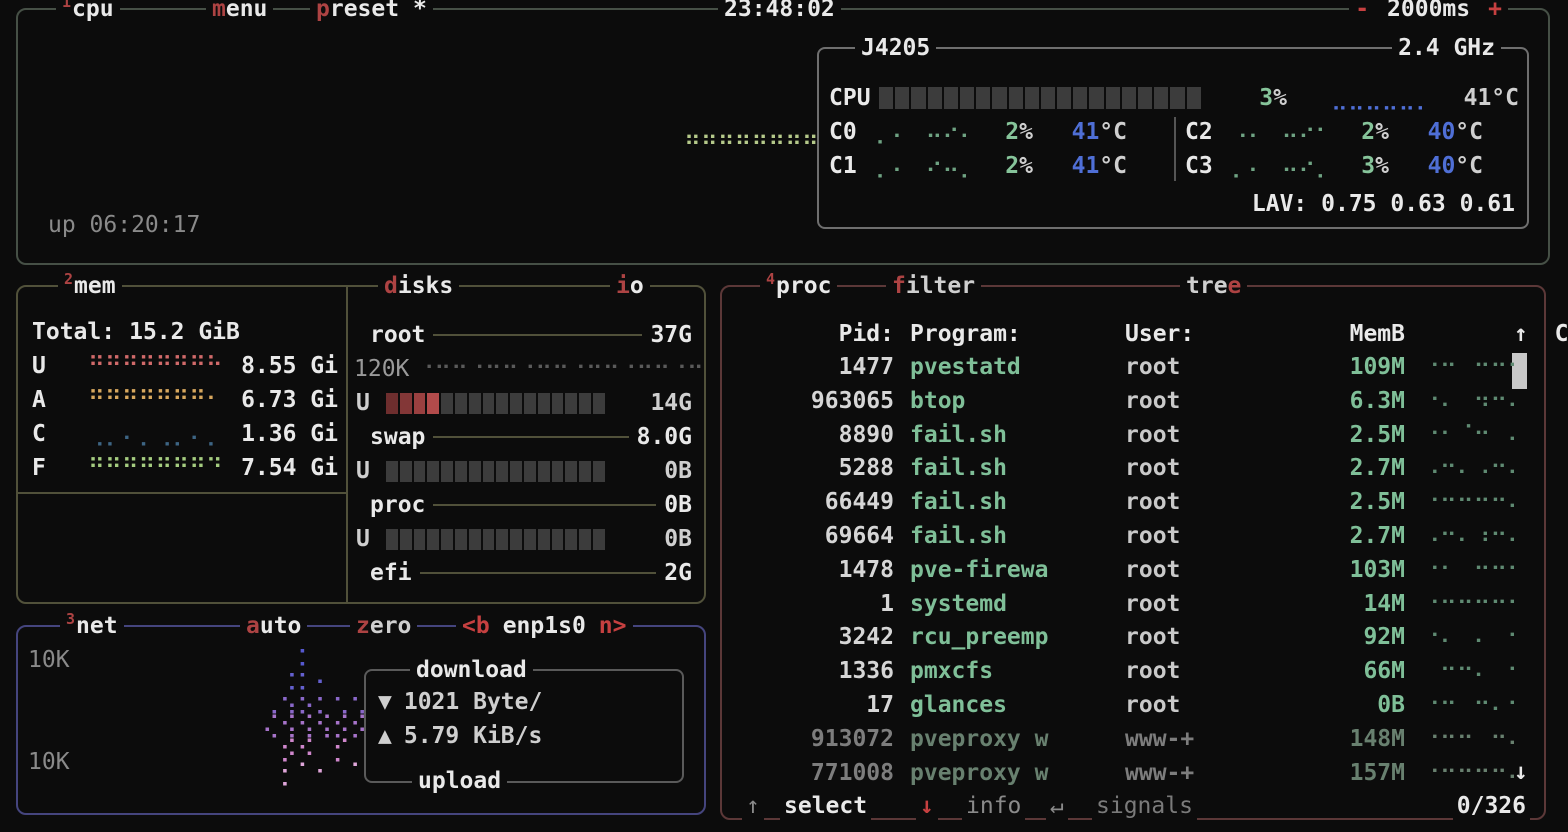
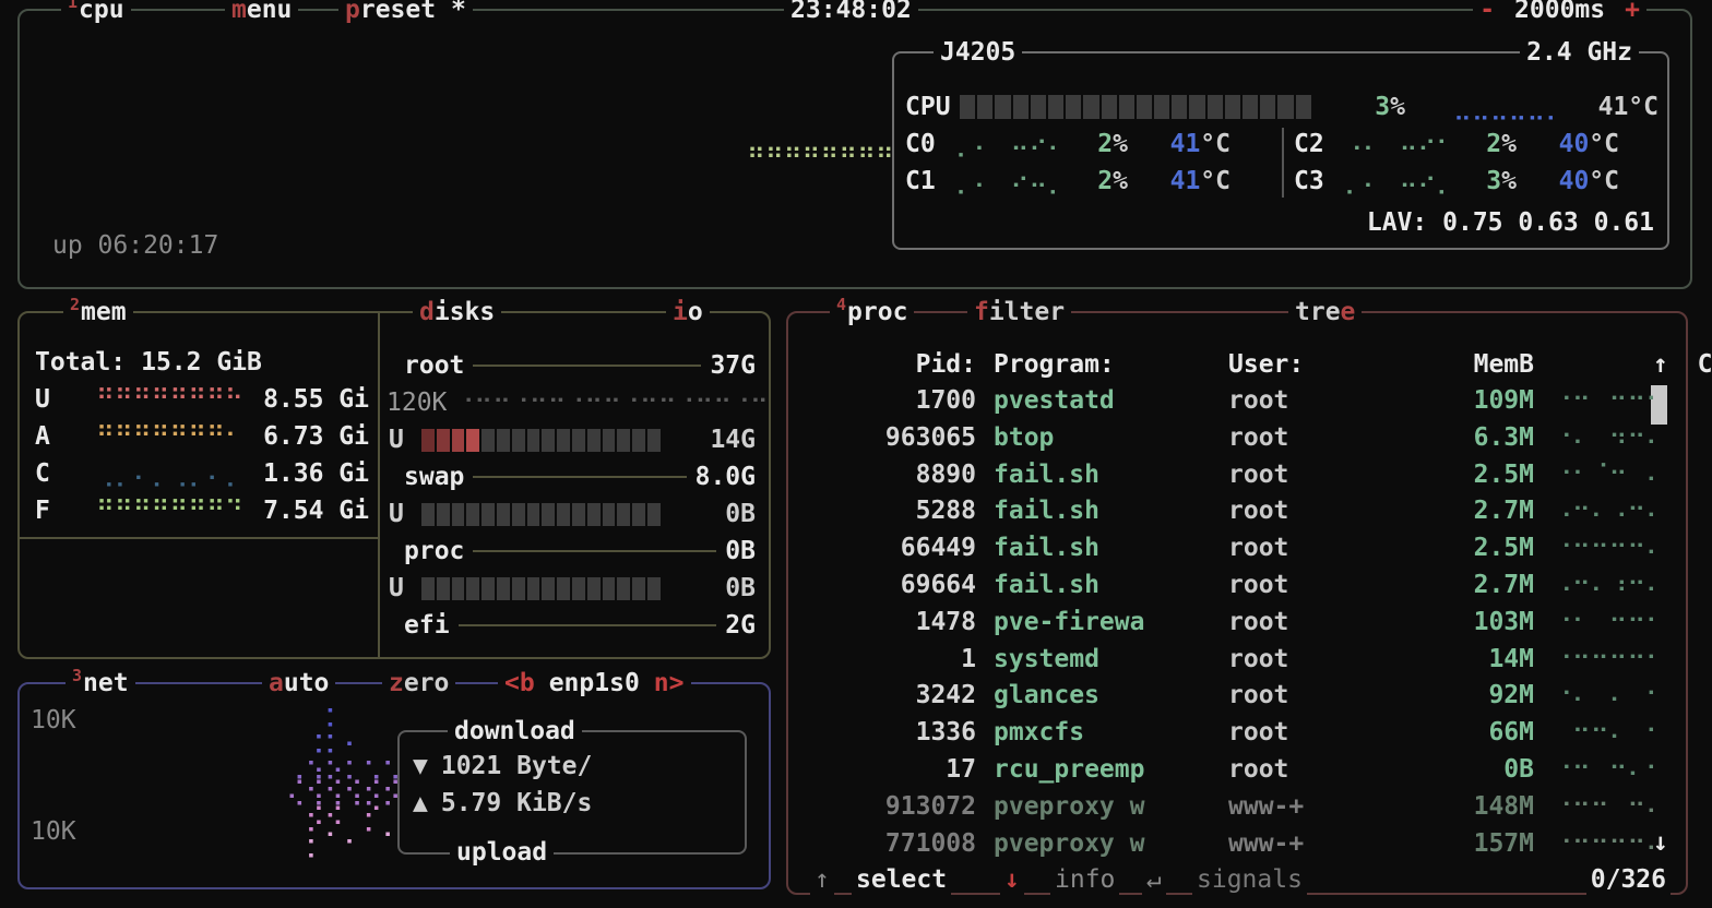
  1
  cpu
  m
  enu
  p
  reset *
  23:48:02
  -
  2000ms
  +
  ⠶⠶⠶⠶⠶⠶⠶⠶
  up 06:20:17
  J4205
  2.4 GHz
  CPU
  3%
  ⣀⣀⣀⣀⣀⡀
  41°C
  C0
  ⡀⠄⠀⠤⠔⠄
  2%
  41°C
  C1
  ⡀⠄⠀⠔⠤⡀
  2%
  41°C
  C2
  ⠠⠄⠀⠤⠔⠂
  2%
  40°C
  C3
  ⡀⠄⠀⠤⠔⡀
  3%
  40°C
  LAV: 0.75 0.63 0.61
  2
  mem
  d
  isks
  i
  o
  Total: 15.2 GiB
  U
  ⠛⠛⠛⠛⠛⠛⠛
  8.55 Gi
  A
  ⠛⠛⠛⠛⠛⠛⠛
  6.73 Gi
  C
  ⢀⡀⠄⡀⢀⡀⠄
  1.36 Gi
  F
  ⠛⠛⠛⠛⠛⠛⠛
  7.54 Gi
  root
  37G
  120K
  ⠐⠒⠒⠐⠒⠒⠐⠒⠒⠐⠒⠒⠐⠒⠒⠐⠒
  U
  14G
  swap
  8.0G
  U
  0B
  proc
  0B
  U
  0B
  efi
  2G
  3
  net
  a
  uto
  z
  ero
  <b
  enp1s0
  n>
  10K
  10K
  ⠀⠀⡂⠀⠀⠀⠀
  ⠀⢐⡂⠄⠀⠀
  ⢀⢢⡢⡂⢂⢂
  ⢌⢪⢪⢪⡪⡪
  ⠀⡪⠪⠀⡊⠀
  ⠀⡂⠁⠂⠀⠁
  download
  ▼ 1021 Byte/
  ▲ 5.79 KiB/s
  upload
  4
  proc
  f
  ilter
  tre
  e
  Pid:
  Program:
  User:
  MemB
  ↑
  ↓
- 1477
+ 1700
  pvestatd
  root
  109M
  ⠐⠒⠀⠒⠒⠂
  963065
  btop
  root
  6.3M
  ⠐⠄⠀⠲⠒⠄
  8890
  fail.sh
  root
  2.5M
  ⠐⠂⠈⠒⠀⠄
  5288
  fail.sh
  root
  2.7M
  ⠠⠒⠄⠠⠒⠄
  66449
  fail.sh
  root
  2.5M
  ⠐⠒⠒⠒⠒⠄
  69664
  fail.sh
  root
  2.7M
  ⠠⠒⠄⠰⠒⠄
  1478
  pve-firewa
  root
  103M
  ⠐⠂⠀⠒⠒⠂
  1
  systemd
  root
  14M
  ⠐⠒⠒⠒⠒⠂
  3242
- rcu_preemp
+ glances
  root
  92M
  ⠐⠄⠀⠄⠀⠂
  1336
  pmxcfs
  root
  66M
  ⠀⠒⠒⠄⠀⠂
  17
- glances
+ rcu_preemp
  root
  0B
  ⠐⠒⠀⠒⠄⠂
  913072
  pveproxy w
  www-+
  148M
  ⠐⠒⠒⠀⠒⠄
  771008
  pveproxy w
  www-+
  157M
  ⠐⠒⠒⠒⠒⠄
  ↑
  select
  ↓
  info
  ↵
  signals
  0/326
